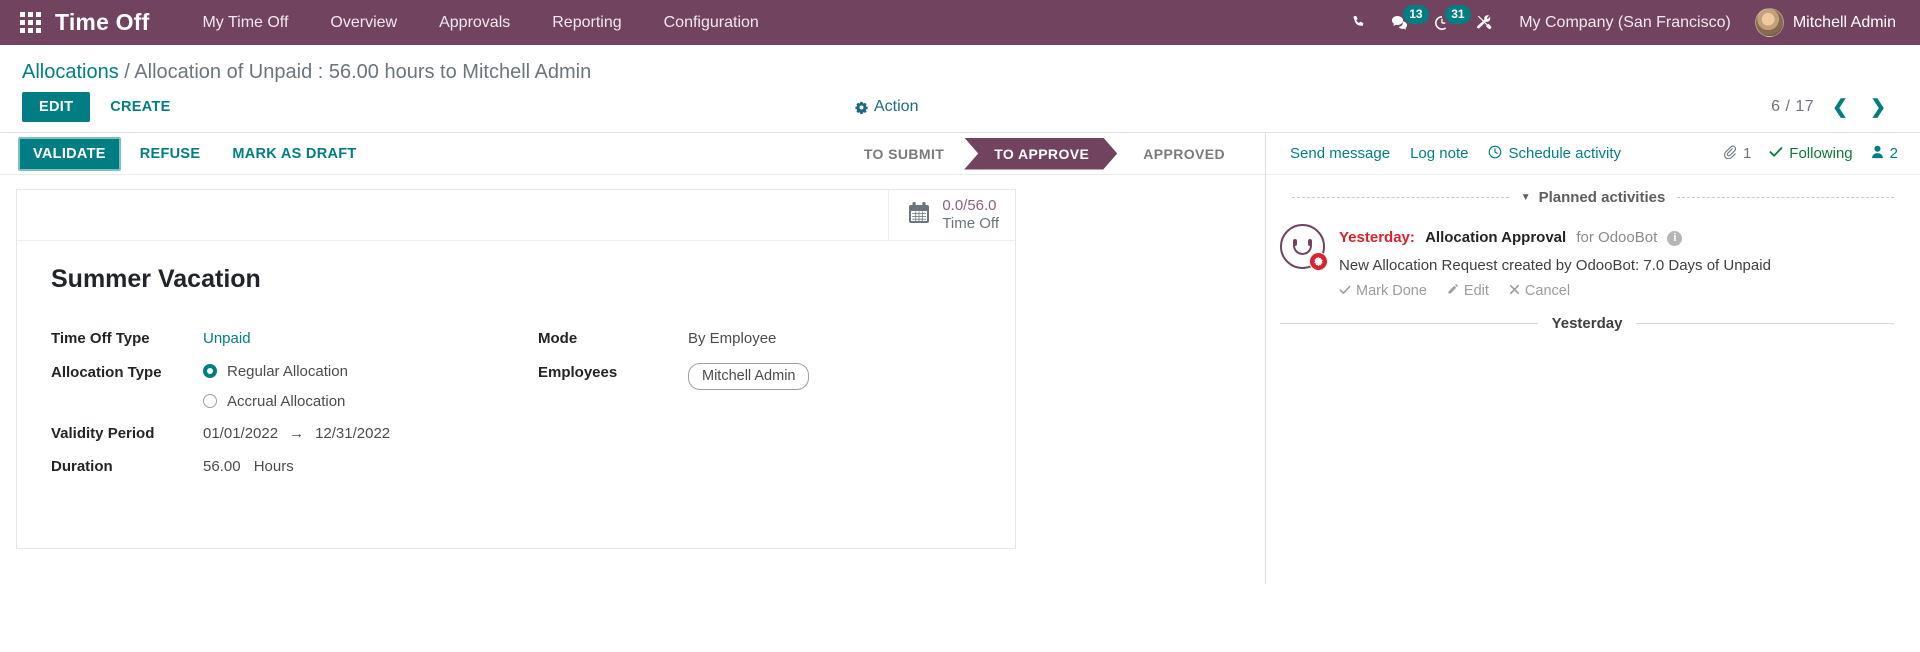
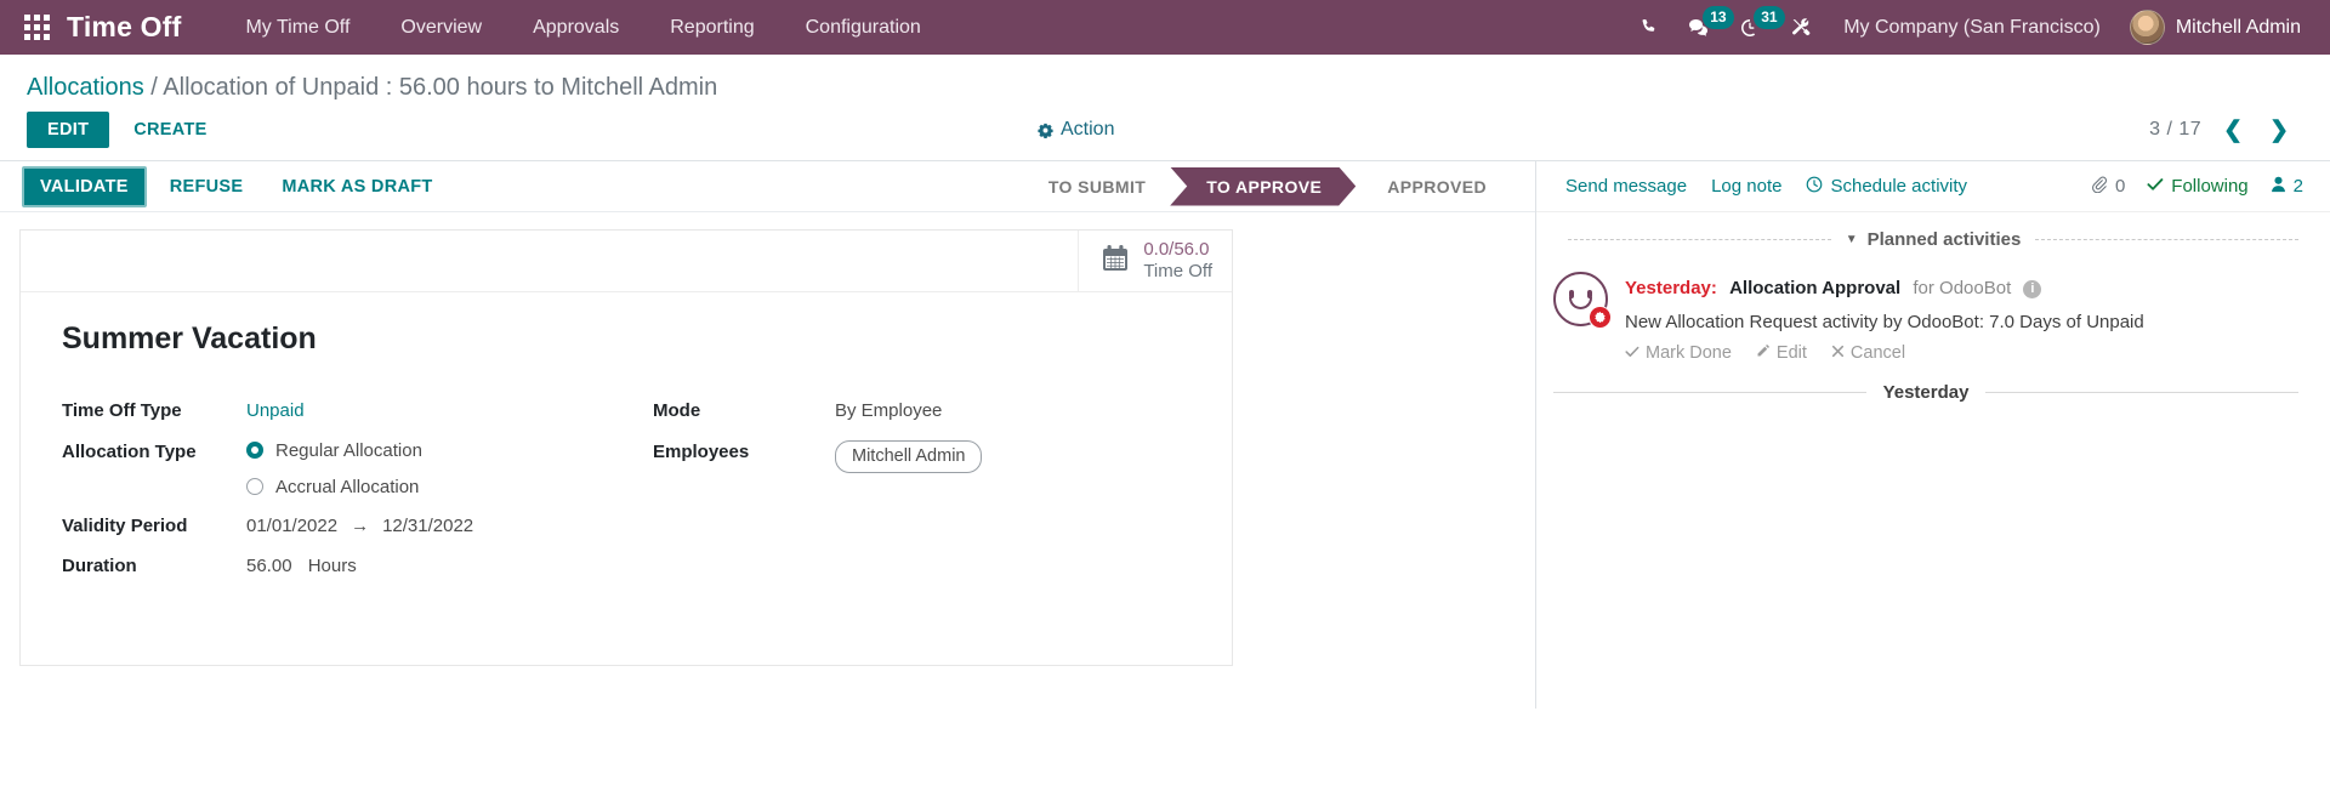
  Time Off
  My Time Off
  Overview
  Approvals
  Reporting
  Configuration
  13
  31
  My Company (San Francisco)
  Mitchell Admin
  Allocations / Allocation of Unpaid : 56.00 hours to Mitchell Admin
  EDIT
  CREATE
  Action
- 6 / 17
+ 3 / 17
  ❮
  ❯
  VALIDATE
  REFUSE
  MARK AS DRAFT
  TO SUBMIT
  TO APPROVE
  APPROVED
  0.0/56.0
  Time Off
  Summer Vacation
  Time Off Type
  Unpaid
  Mode
  By Employee
  Allocation Type
  Regular Allocation
  Accrual Allocation
  Employees
  Mitchell Admin
  Validity Period
  01/01/2022
  →
  12/31/2022
  Duration
  56.00 Hours
  Send message
  Log note
  Schedule activity
- 1
+ 0
  Following
  2
  ▼
  Planned activities
  Yesterday: Allocation Approval for OdooBot i
- New Allocation Request created by OdooBot: 7.0 Days of Unpaid
+ New Allocation Request activity by OdooBot: 7.0 Days of Unpaid
  Mark Done
  Edit
  Cancel
  Yesterday
